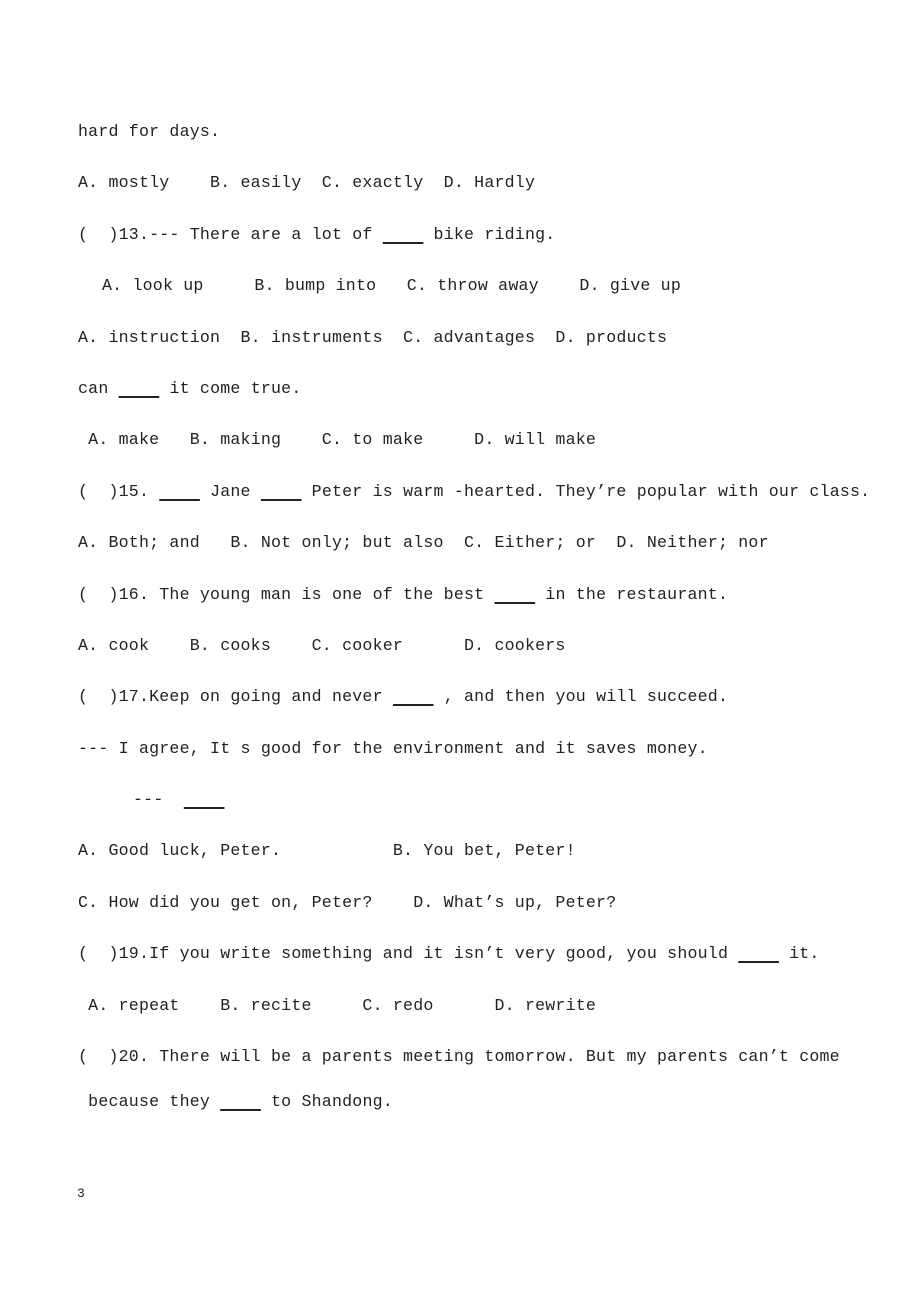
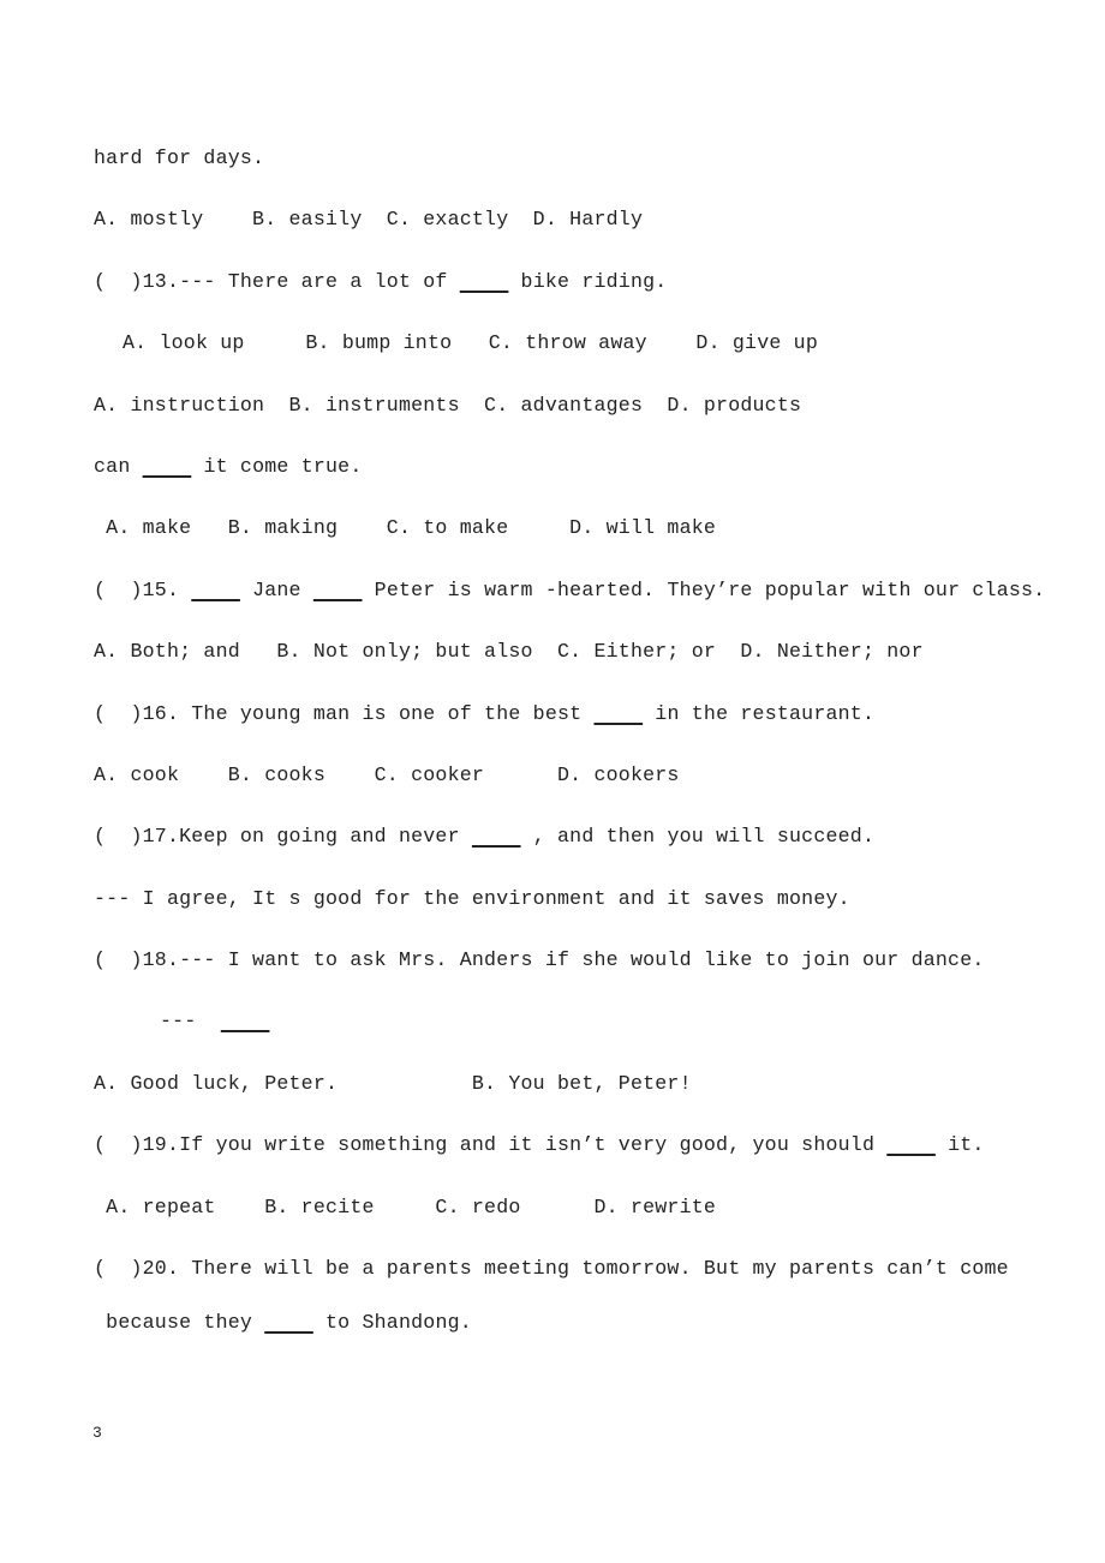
  hard for days.
  A. mostly B. easily C. exactly D. Hardly
  ( )13.--- There are a lot of bike riding.
  A. look up B. bump into C. throw away D. give up
  A. instruction B. instruments C. advantages D. products
  can it come true.
  A. make B. making C. to make D. will make
  ( )15. Jane Peter is warm -hearted. They’re popular with our class.
  A. Both; and B. Not only; but also C. Either; or D. Neither; nor
  ( )16. The young man is one of the best in the restaurant.
  A. cook B. cooks C. cooker D. cookers
  ( )17.Keep on going and never , and then you will succeed.
  --- I agree, It s good for the environment and it saves money.
+ ( )18.--- I want to ask Mrs. Anders if she would like to join our dance.
  ---
  A. Good luck, Peter. B. You bet, Peter!
- C. How did you get on, Peter? D. What’s up, Peter?
  ( )19.If you write something and it isn’t very good, you should it.
  A. repeat B. recite C. redo D. rewrite
  ( )20. There will be a parents meeting tomorrow. But my parents can’t come
  because they to Shandong.
  3
